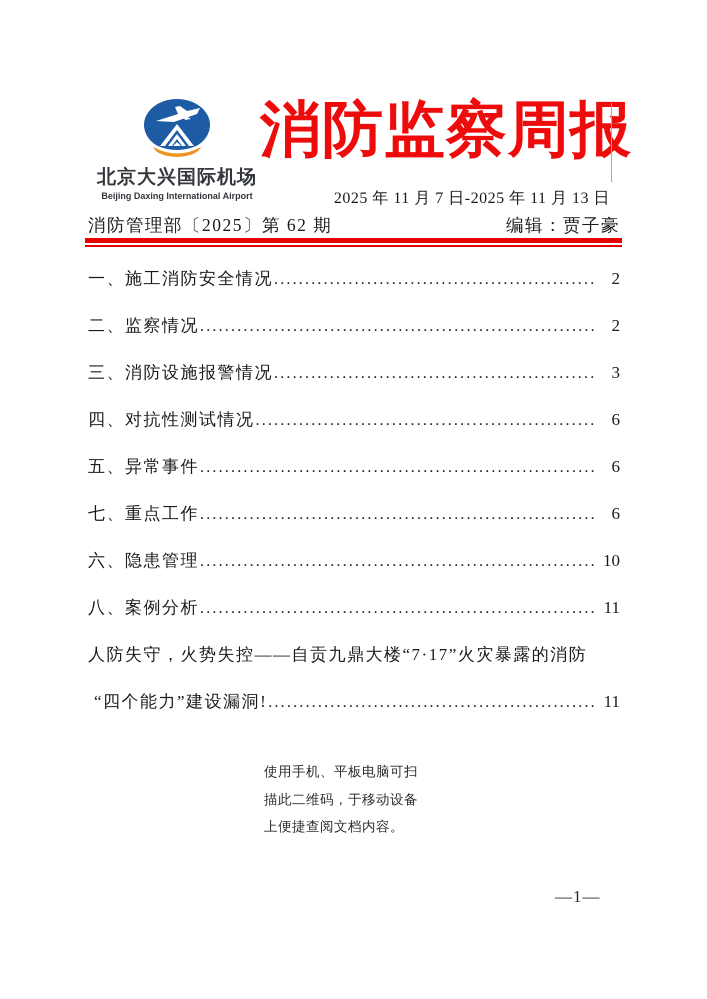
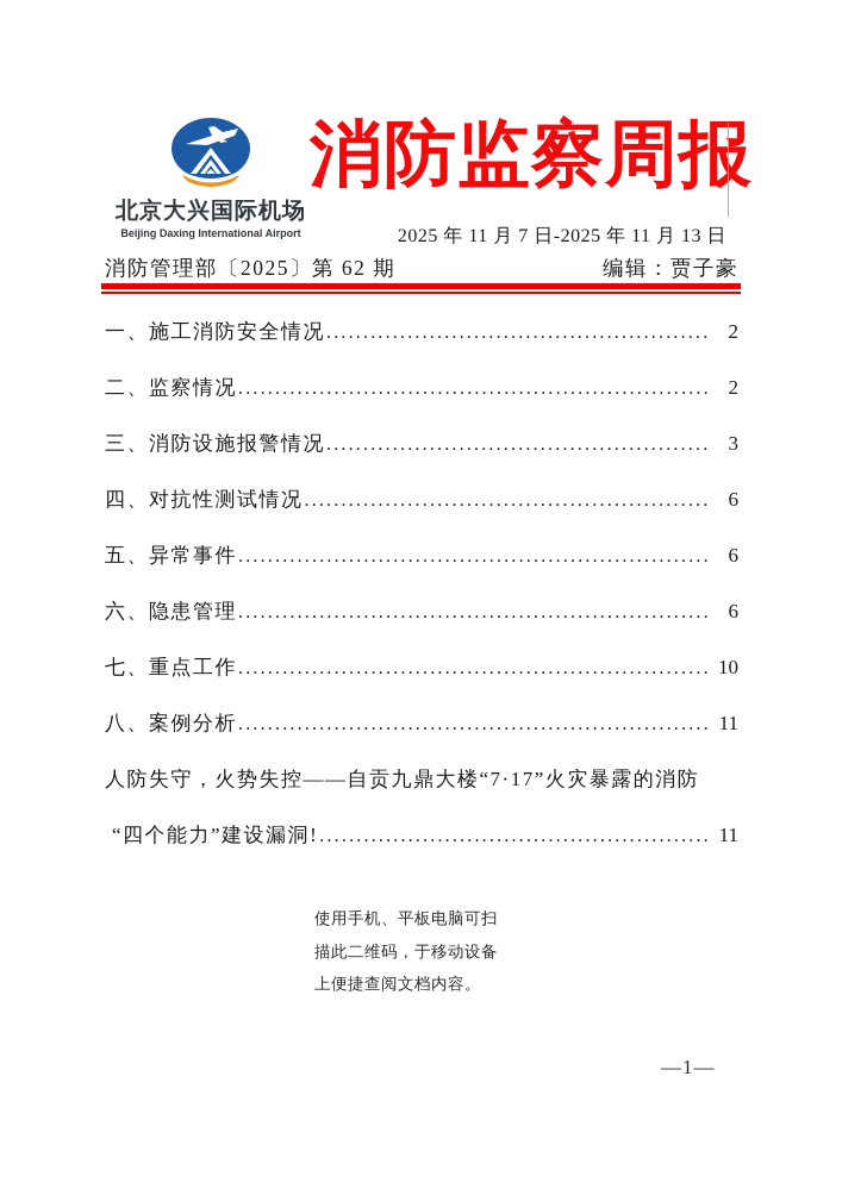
  北京大兴国际机场
  Beijing Daxing International Airport
  消防监察周报
  2025 年 11 月 7 日-2025 年 11 月 13 日
  消防管理部〔2025〕第 62 期
  编辑：贾子豪
  一、施工消防安全情况
  2
  二、监察情况
  2
  三、消防设施报警情况
  3
  四、对抗性测试情况
  6
  五、异常事件
  6
- 七、重点工作
+ 六、隐患管理
  6
- 六、隐患管理
+ 七、重点工作
  10
  八、案例分析
  11
  人防失守，火势失控——自贡九鼎大楼“7·17”火灾暴露的消防
  “四个能力”建设漏洞!
  11
  使用手机、平板电脑可扫
  描此二维码，于移动设备
  上便捷查阅文档内容。
  —1—
